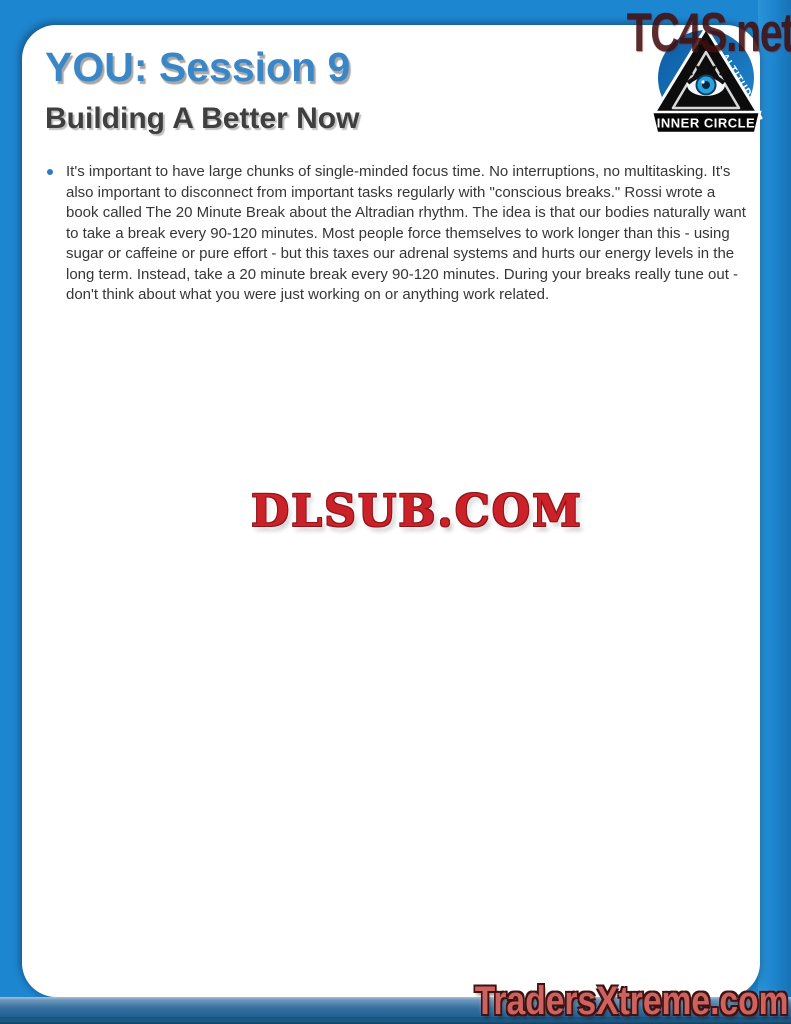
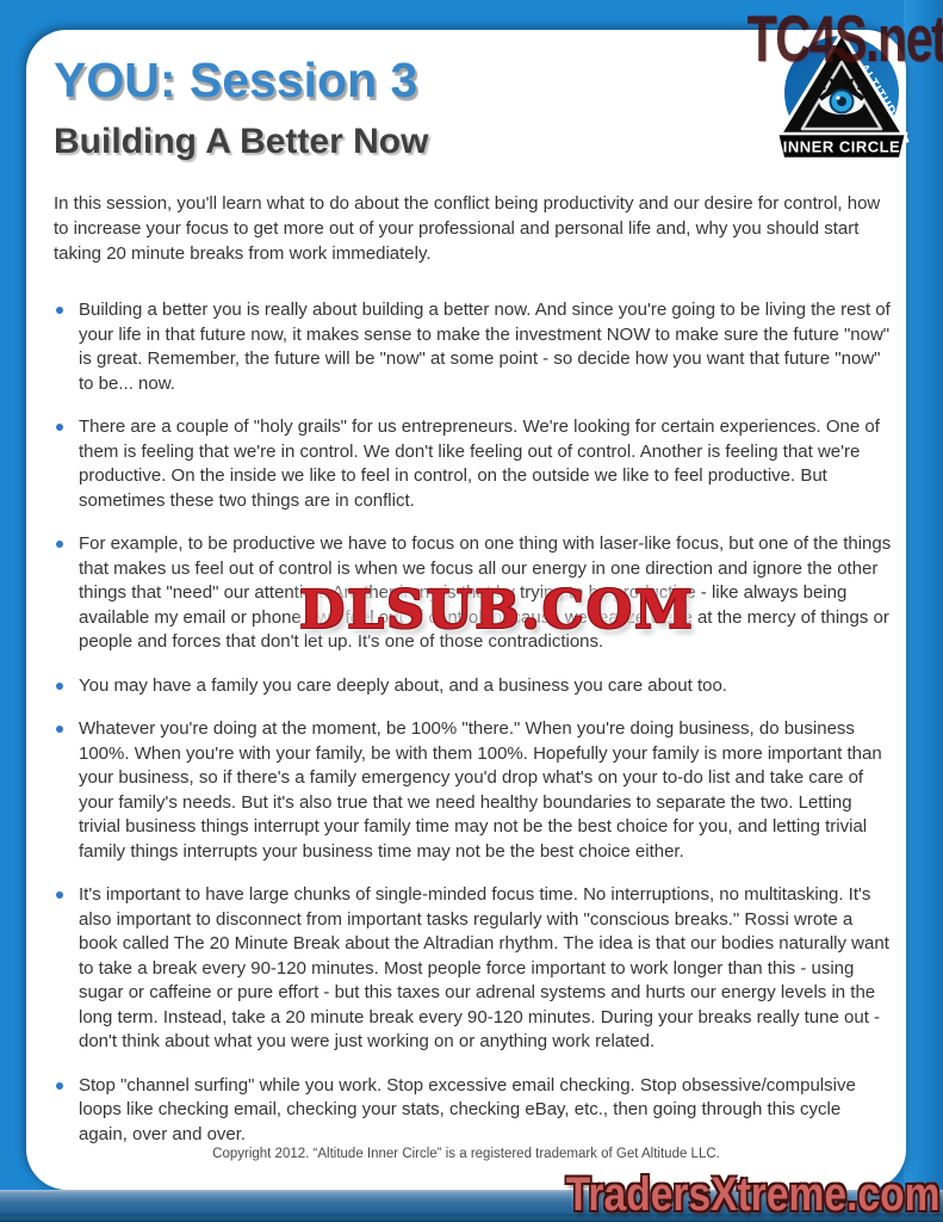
- YOU: Session 9
+ YOU: Session 3
  Building A Better Now
+ In this session, you'll learn what to do about the conflict being productivity and our desire for control, how to increase your focus to get more out of your professional and personal life and, why you should start taking 20 minute breaks from work immediately.
+ Building a better you is really about building a better now. And since you're going to be living the rest of your life in that future now, it makes sense to make the investment NOW to make sure the future "now" is great. Remember, the future will be "now" at some point - so decide how you want that future "now" to be... now.
+ There are a couple of "holy grails" for us entrepreneurs. We're looking for certain experiences. One of them is feeling that we're in control. We don't like feeling out of control. Another is feeling that we're productive. On the inside we like to feel in control, on the outside we like to feel productive. But sometimes these two things are in conflict.
+ For example, to be productive we have to focus on one thing with laser-like focus, but one of the things that makes us feel out of control is when we focus all our energy in one direction and ignore the other things that "need" our attention. Another irony is that by trying to be productive - like always being available my email or phone - we feel out of control, because we realize we're at the mercy of things or people and forces that don't let up. It's one of those contradictions.
+ You may have a family you care deeply about, and a business you care about too.
+ Whatever you're doing at the moment, be 100% "there." When you're doing business, do business 100%. When you're with your family, be with them 100%. Hopefully your family is more important than your business, so if there's a family emergency you'd drop what's on your to-do list and take care of your family's needs. But it's also true that we need healthy boundaries to separate the two. Letting trivial business things interrupt your family time may not be the best choice for you, and letting trivial family things interrupts your business time may not be the best choice either.
- It's important to have large chunks of single-minded focus time. No interruptions, no multitasking. It's also important to disconnect from important tasks regularly with "conscious breaks." Rossi wrote a book called The 20 Minute Break about the Altradian rhythm. The idea is that our bodies naturally want to take a break every 90-120 minutes. Most people force themselves to work longer than this - using sugar or caffeine or pure effort - but this taxes our adrenal systems and hurts our energy levels in the long term. Instead, take a 20 minute break every 90-120 minutes. During your breaks really tune out - don't think about what you were just working on or anything work related.
+ It's important to have large chunks of single-minded focus time. No interruptions, no multitasking. It's also important to disconnect from important tasks regularly with "conscious breaks." Rossi wrote a book called The 20 Minute Break about the Altradian rhythm. The idea is that our bodies naturally want to take a break every 90-120 minutes. Most people force important to work longer than this - using sugar or caffeine or pure effort - but this taxes our adrenal systems and hurts our energy levels in the long term. Instead, take a 20 minute break every 90-120 minutes. During your breaks really tune out - don't think about what you were just working on or anything work related.
+ Stop "channel surfing" while you work. Stop excessive email checking. Stop obsessive/compulsive loops like checking email, checking your stats, checking eBay, etc., then going through this cycle again, over and over.
+ Copyright 2012. “Altitude Inner Circle” is a registered trademark of Get Altitude LLC.
  INNER CIRCLE
  TC4S.net
  DLSUB.COM
  TradersXtreme.com
